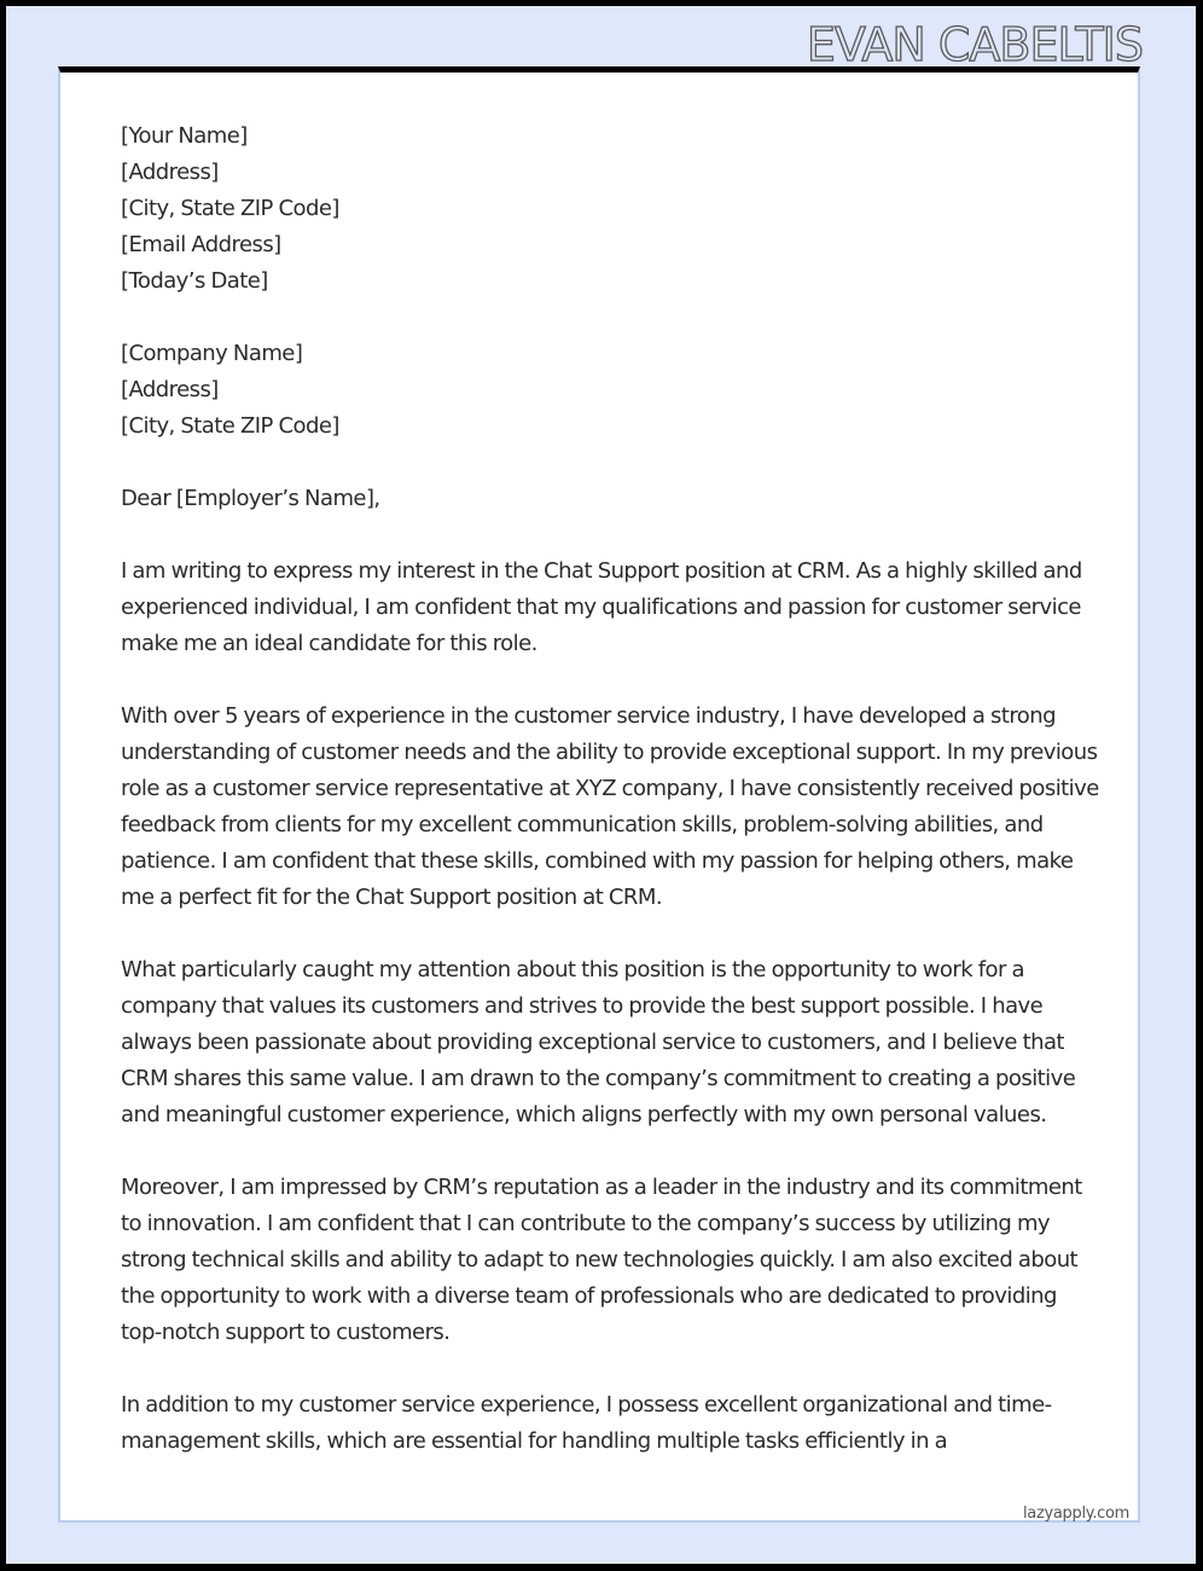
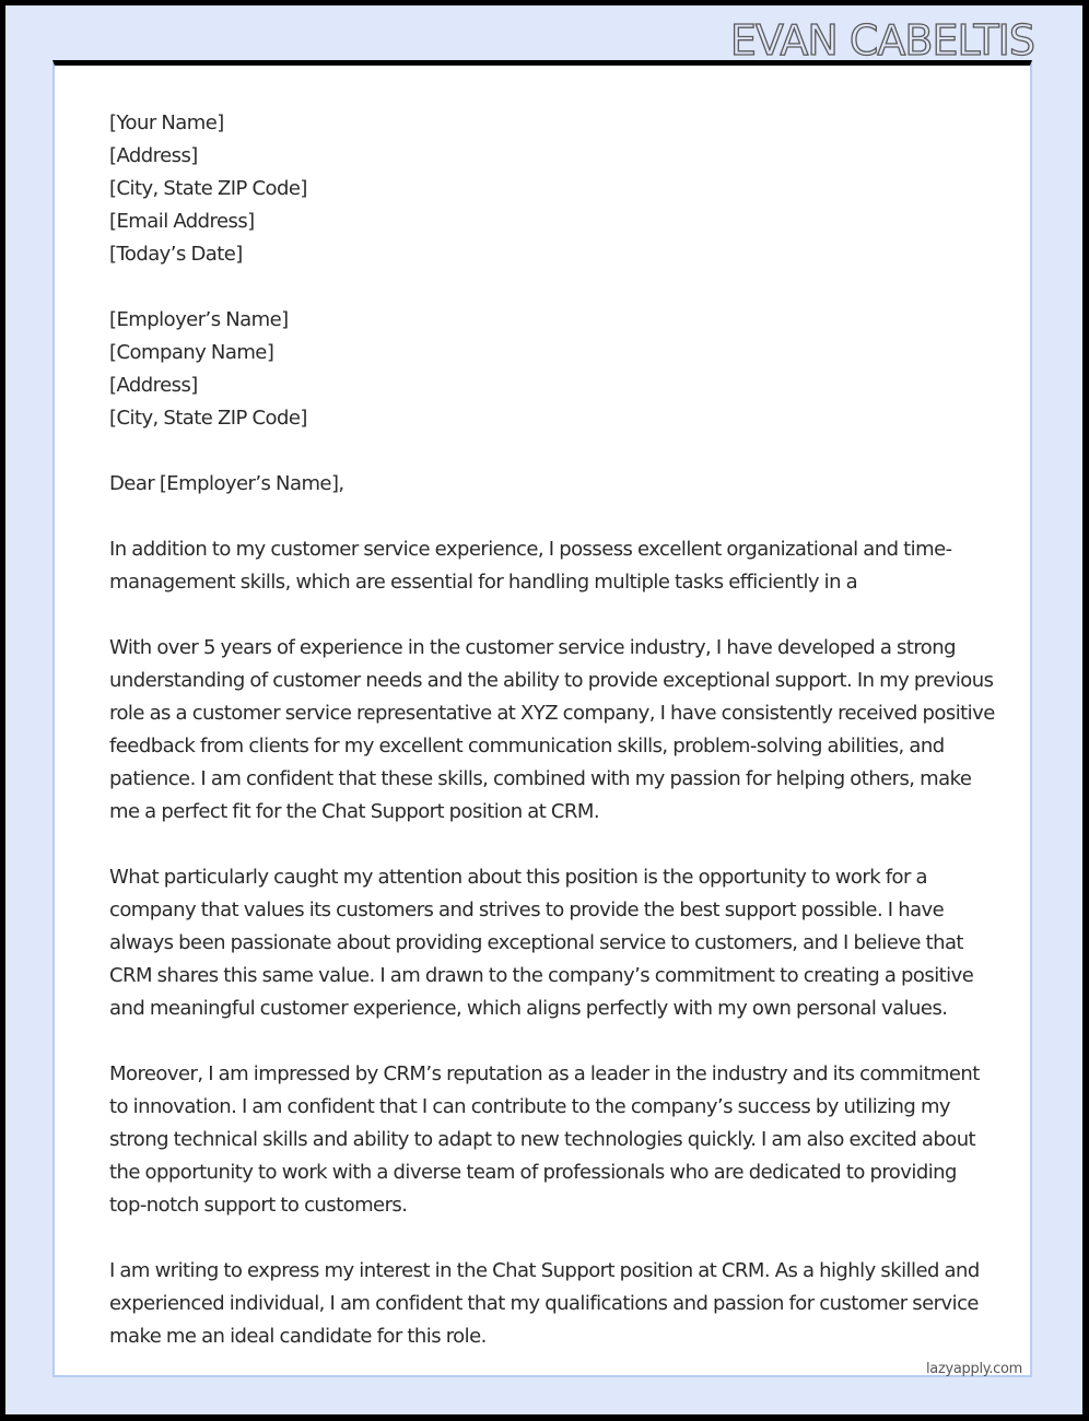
  EVAN CABELTIS
  [Your Name]
  [Address]
  [City, State ZIP Code]
  [Email Address]
  [Today’s Date]
+ [Employer’s Name]
  [Company Name]
  [Address]
  [City, State ZIP Code]
  Dear [Employer’s Name],
- I am writing to express my interest in the Chat Support position at CRM. As a highly skilled and experienced individual, I am confident that my qualifications and passion for customer service make me an ideal candidate for this role.
+ In addition to my customer service experience, I possess excellent organizational and time-management skills, which are essential for handling multiple tasks efficiently in a
  With over 5 years of experience in the customer service industry, I have developed a strong understanding of customer needs and the ability to provide exceptional support. In my previous role as a customer service representative at XYZ company, I have consistently received positive feedback from clients for my excellent communication skills, problem-solving abilities, and patience. I am confident that these skills, combined with my passion for helping others, make me a perfect fit for the Chat Support position at CRM.
  What particularly caught my attention about this position is the opportunity to work for a company that values its customers and strives to provide the best support possible. I have always been passionate about providing exceptional service to customers, and I believe that CRM shares this same value. I am drawn to the company’s commitment to creating a positive and meaningful customer experience, which aligns perfectly with my own personal values.
  Moreover, I am impressed by CRM’s reputation as a leader in the industry and its commitment to innovation. I am confident that I can contribute to the company’s success by utilizing my strong technical skills and ability to adapt to new technologies quickly. I am also excited about the opportunity to work with a diverse team of professionals who are dedicated to providing top-notch support to customers.
- In addition to my customer service experience, I possess excellent organizational and time-management skills, which are essential for handling multiple tasks efficiently in a
+ I am writing to express my interest in the Chat Support position at CRM. As a highly skilled and experienced individual, I am confident that my qualifications and passion for customer service make me an ideal candidate for this role.
  lazyapply.com
